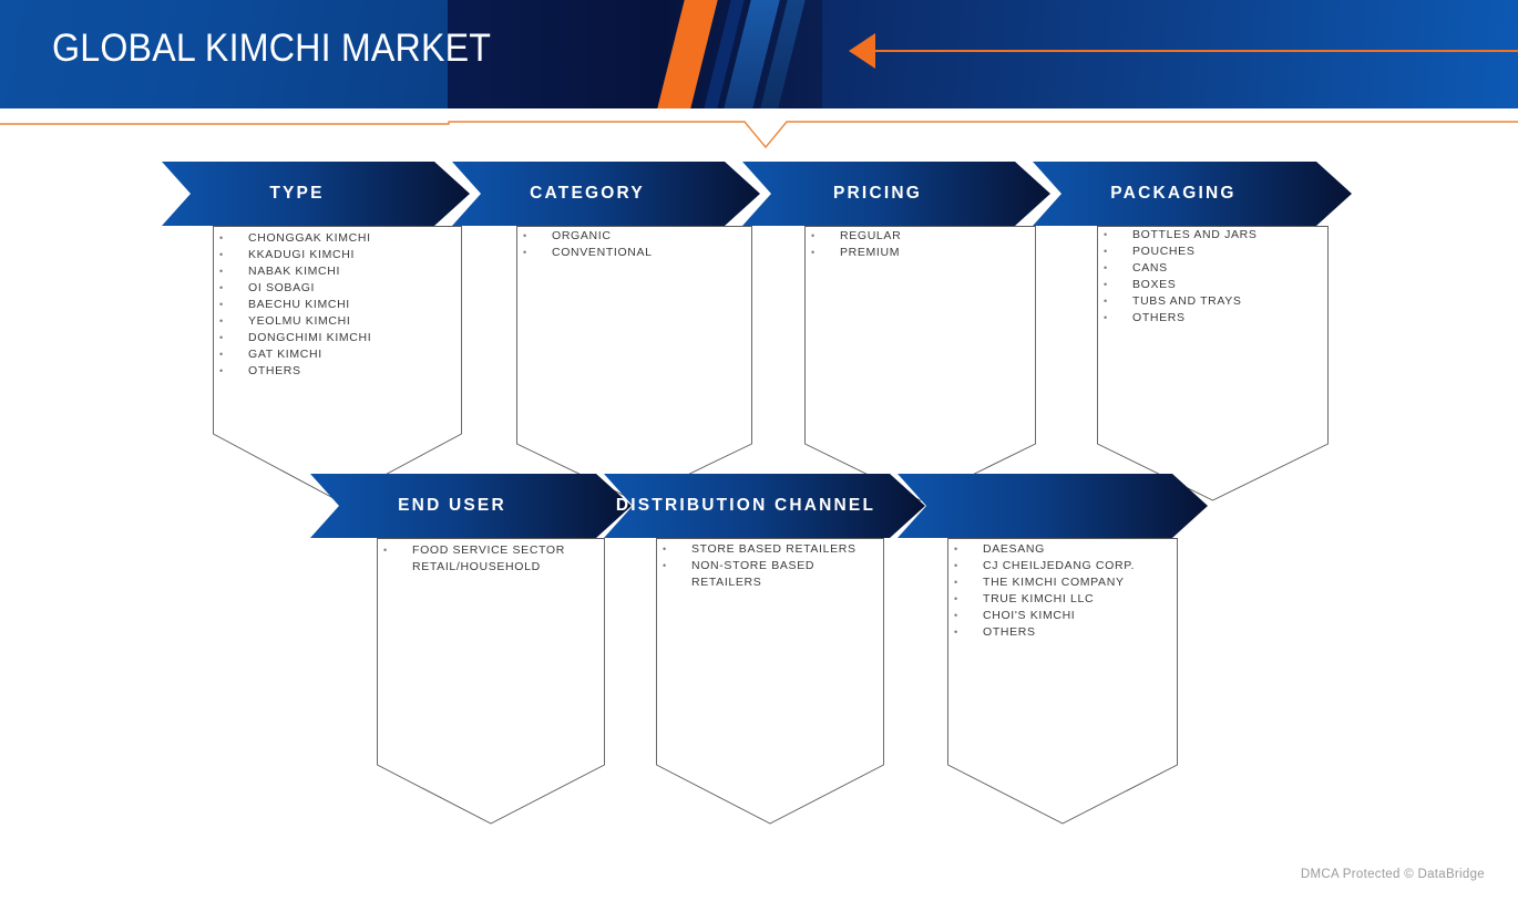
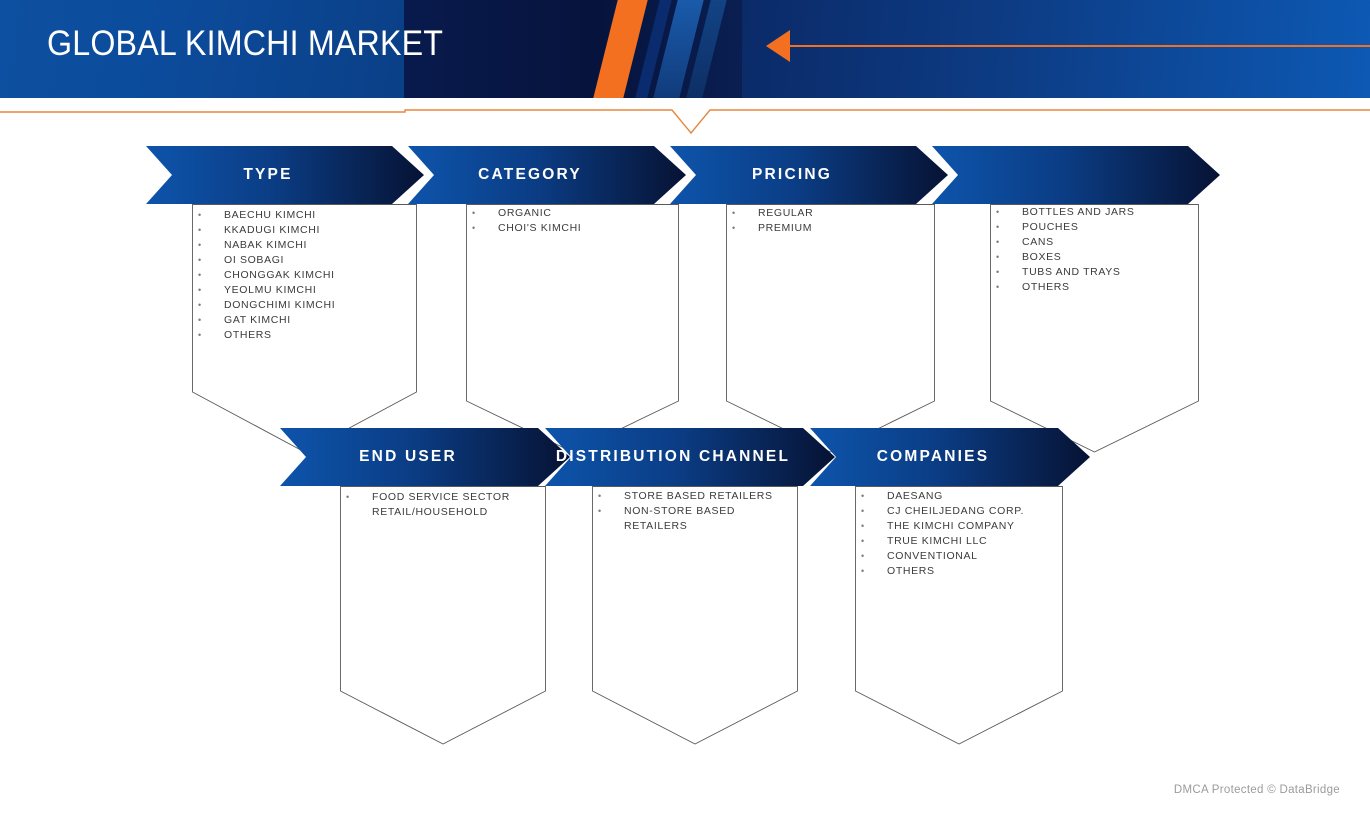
  GLOBAL KIMCHI MARKET
  TYPE
  •
- CHONGGAK KIMCHI
+ BAECHU KIMCHI
  •
  KKADUGI KIMCHI
  •
  NABAK KIMCHI
  •
  OI SOBAGI
  •
- BAECHU KIMCHI
+ CHONGGAK KIMCHI
  •
  YEOLMU KIMCHI
  •
  DONGCHIMI KIMCHI
  •
  GAT KIMCHI
  •
  OTHERS
  CATEGORY
  •
  ORGANIC
  •
- CONVENTIONAL
+ CHOI'S KIMCHI
  PRICING
  •
  REGULAR
  •
  PREMIUM
- PACKAGING
  •
  BOTTLES AND JARS
  •
  POUCHES
  •
  CANS
  •
  BOXES
  •
  TUBS AND TRAYS
  •
  OTHERS
  END USER
  •
  FOOD SERVICE SECTOR
  RETAIL/HOUSEHOLD
  DISTRIBUTION CHANNEL
  •
  STORE BASED RETAILERS
  •
  NON-STORE BASED
  RETAILERS
+ COMPANIES
  •
  DAESANG
  •
  CJ CHEILJEDANG CORP.
  •
  THE KIMCHI COMPANY
  •
  TRUE KIMCHI LLC
  •
- CHOI'S KIMCHI
+ CONVENTIONAL
  •
  OTHERS
  DMCA Protected © DataBridge
